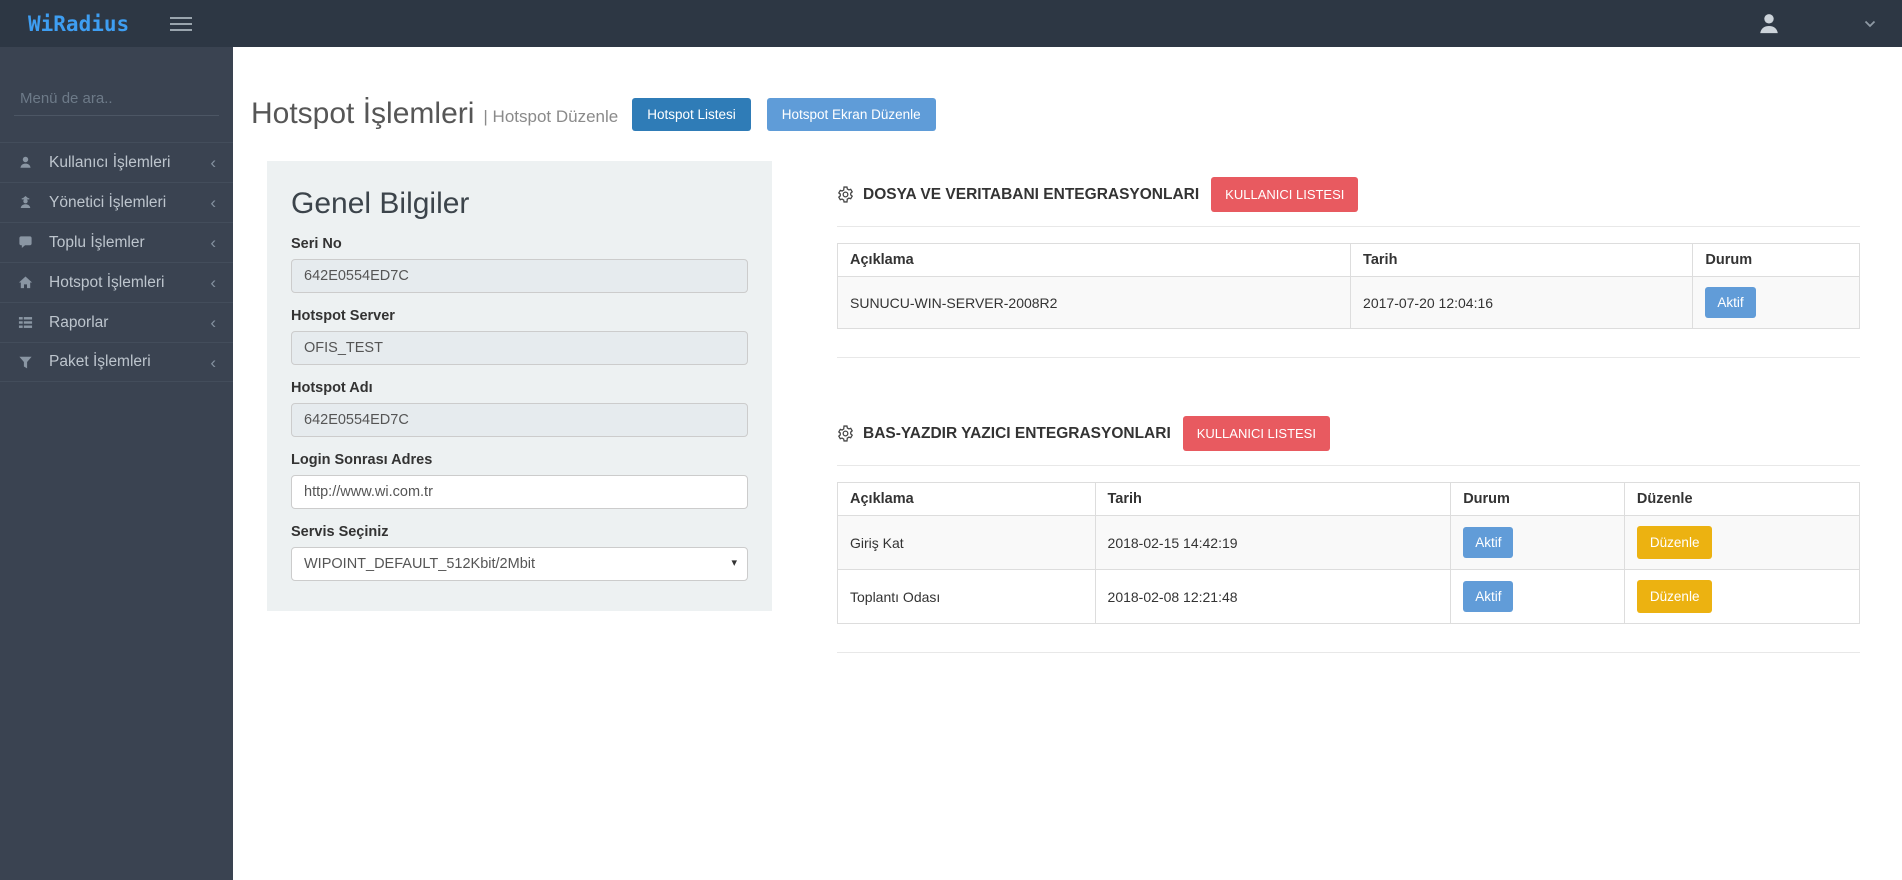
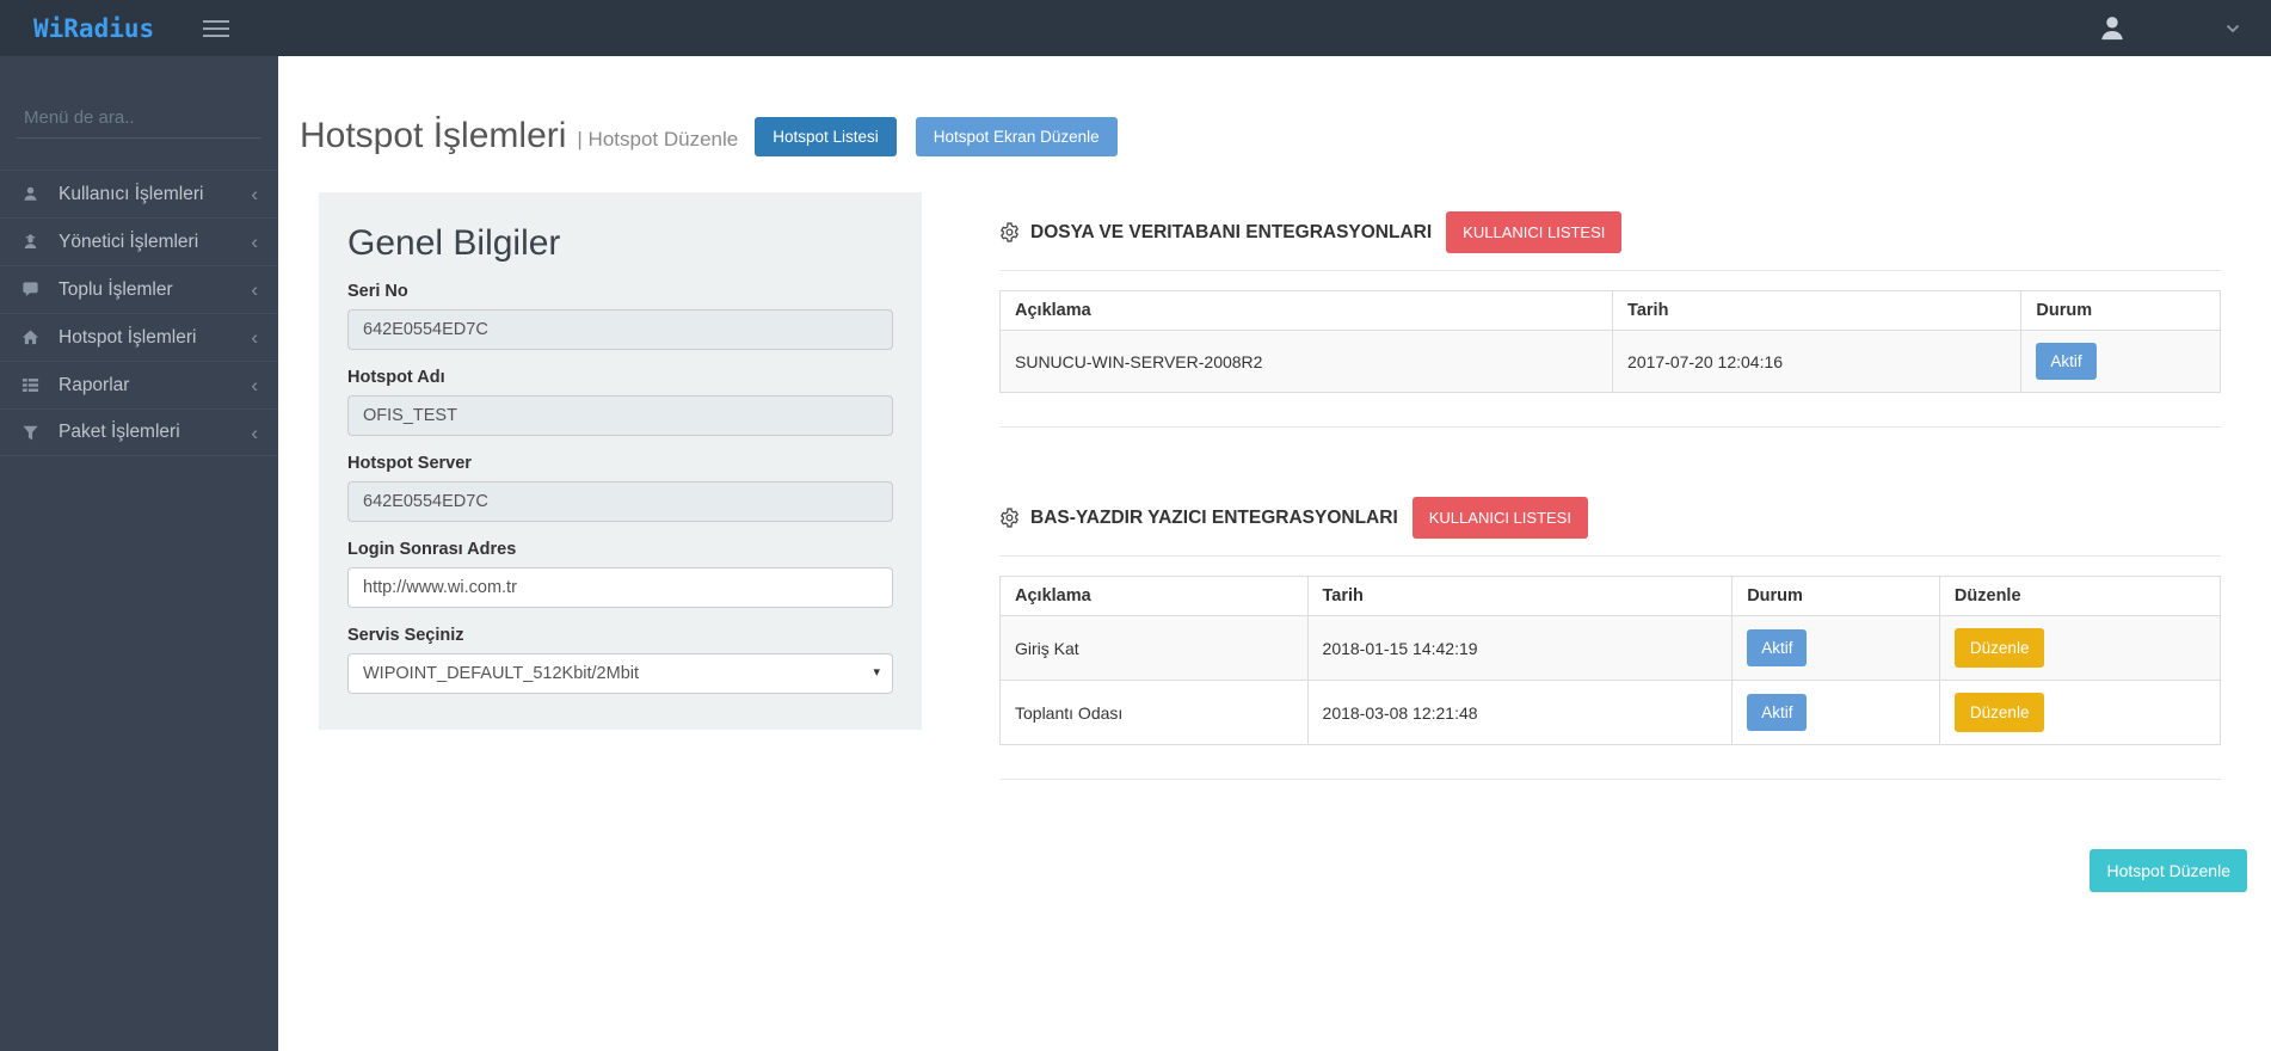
  WiRadius
  Menü de ara..
  Kullanıcı İşlemleri
  ‹
  Yönetici İşlemleri
  ‹
  Toplu İşlemler
  ‹
  Hotspot İşlemleri
  ‹
  Raporlar
  ‹
  Paket İşlemleri
  ‹
  Hotspot İşlemleri
  | Hotspot Düzenle
  Hotspot Listesi
  Hotspot Ekran Düzenle
  Genel Bilgiler
  Seri No
  642E0554ED7C
- Hotspot Server
+ Hotspot Adı
  OFIS_TEST
- Hotspot Adı
+ Hotspot Server
  642E0554ED7C
  Login Sonrası Adres
  http://www.wi.com.tr
  Servis Seçiniz
  WIPOINT_DEFAULT_512Kbit/2Mbit
  ▾
  DOSYA VE VERITABANI ENTEGRASYONLARI
  KULLANICI LISTESI
  Açıklama	Tarih	Durum
  SUNUCU-WIN-SERVER-2008R2	2017-07-20 12:04:16	Aktif
  BAS-YAZDIR YAZICI ENTEGRASYONLARI
  KULLANICI LISTESI
  Açıklama	Tarih	Durum	Düzenle
- Giriş Kat	2018-02-15 14:42:19	Aktif	Düzenle
+ Giriş Kat	2018-01-15 14:42:19	Aktif	Düzenle
- Toplantı Odası	2018-02-08 12:21:48	Aktif	Düzenle
+ Toplantı Odası	2018-03-08 12:21:48	Aktif	Düzenle
+ Hotspot Düzenle
